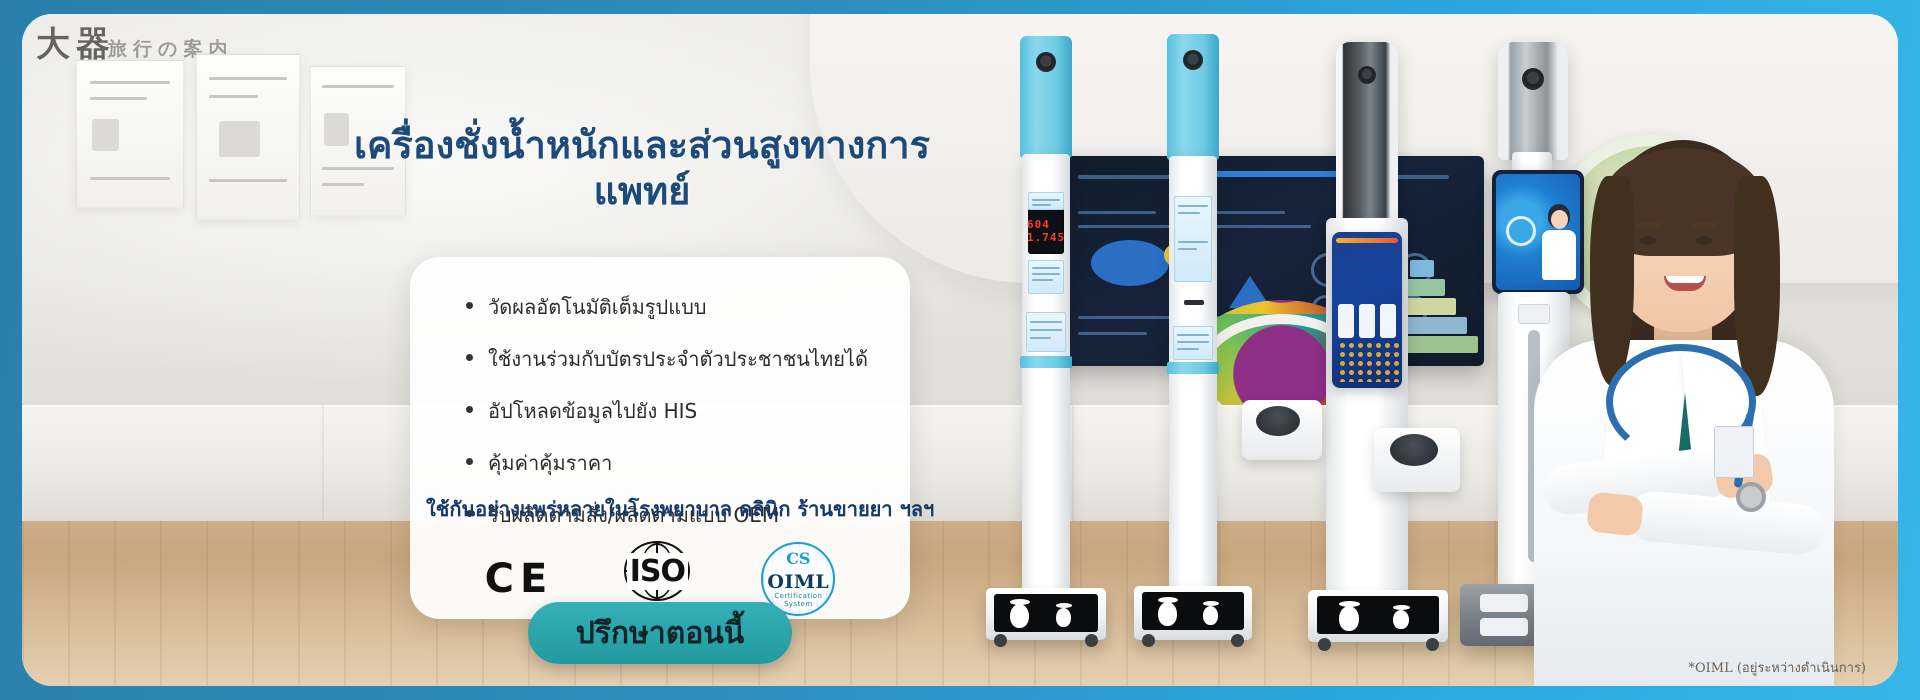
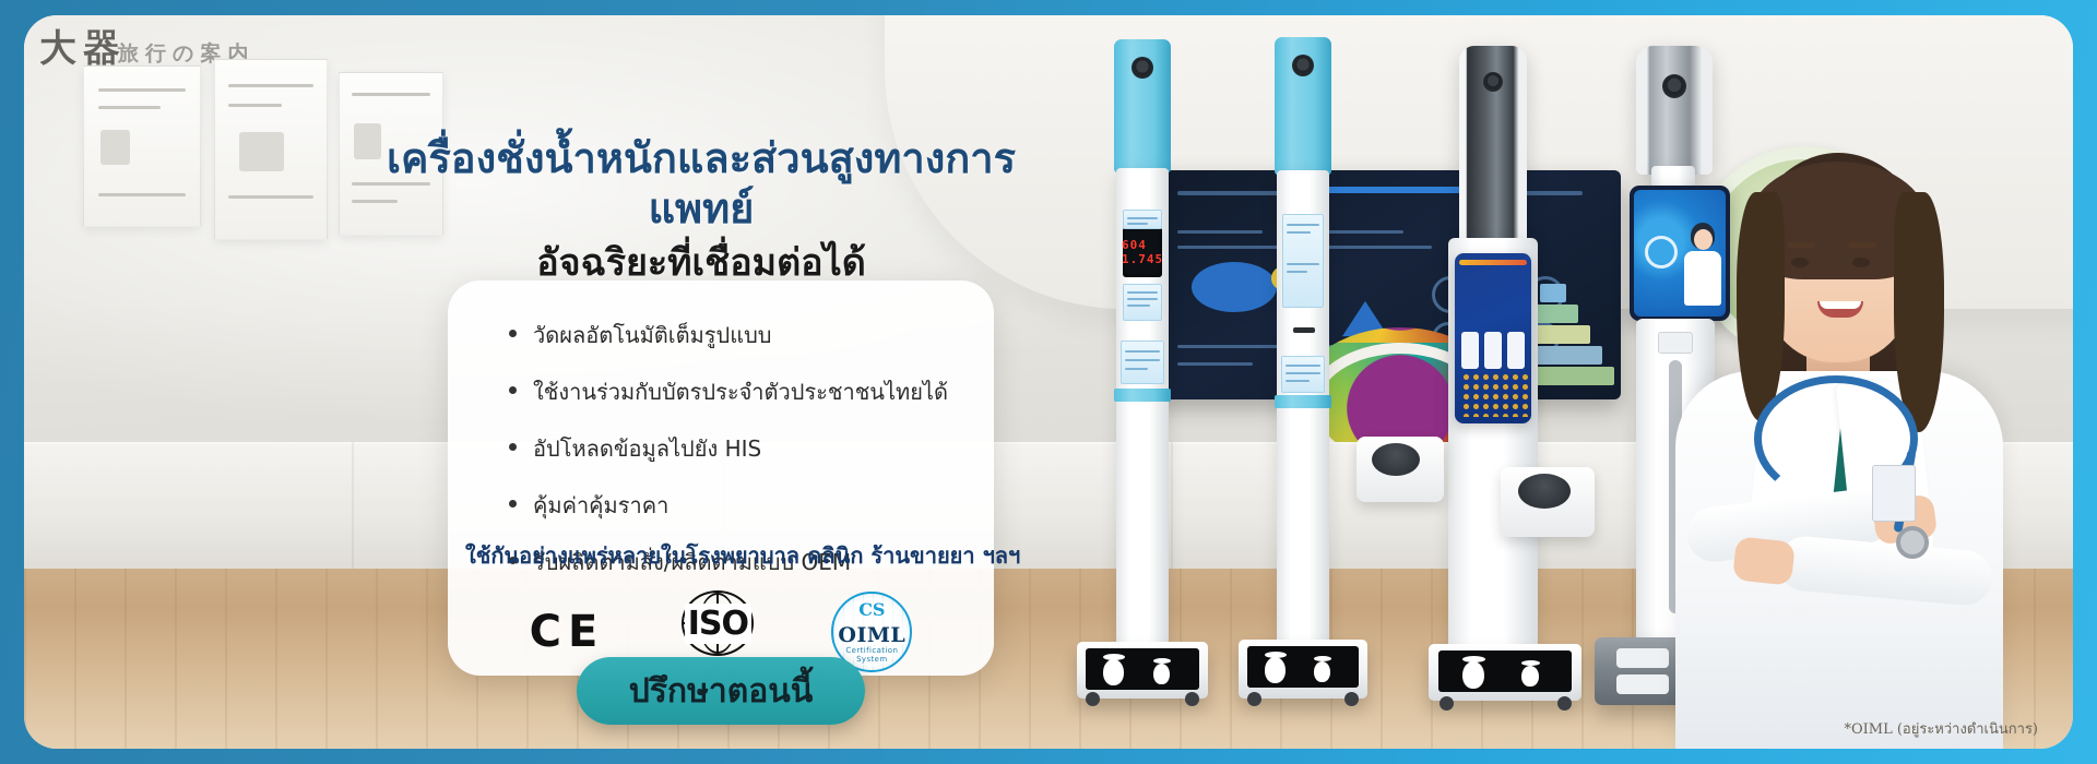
  大器
  旅行の案内
  604 1.745
  เครื่องชั่งน้ำหนักและส่วนสูงทางการแพทย์
+ อัจฉริยะที่เชื่อมต่อได้
  วัดผลอัตโนมัติเต็มรูปแบบ
  ใช้งานร่วมกับบัตรประจำตัวประชาชนไทยได้
  อัปโหลดข้อมูลไปยัง HIS
  คุ้มค่าคุ้มราคา
  รับผลิตตามสั่ง/ผลิตตามแบบ OEM
  ใช้กันอย่างแพร่หลายในโรงพยาบาล คลินิก ร้านขายยา ฯลฯ
  CE
  ISO
  CS
  OIML
  Certification System
  ปรึกษาตอนนี้
  *OIML (อยู่ระหว่างดำเนินการ)
